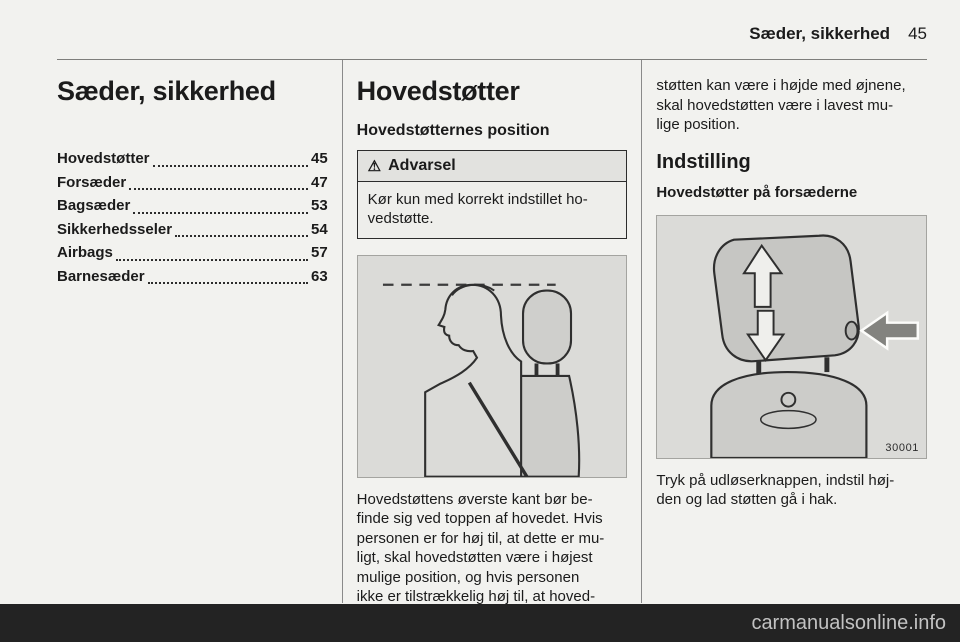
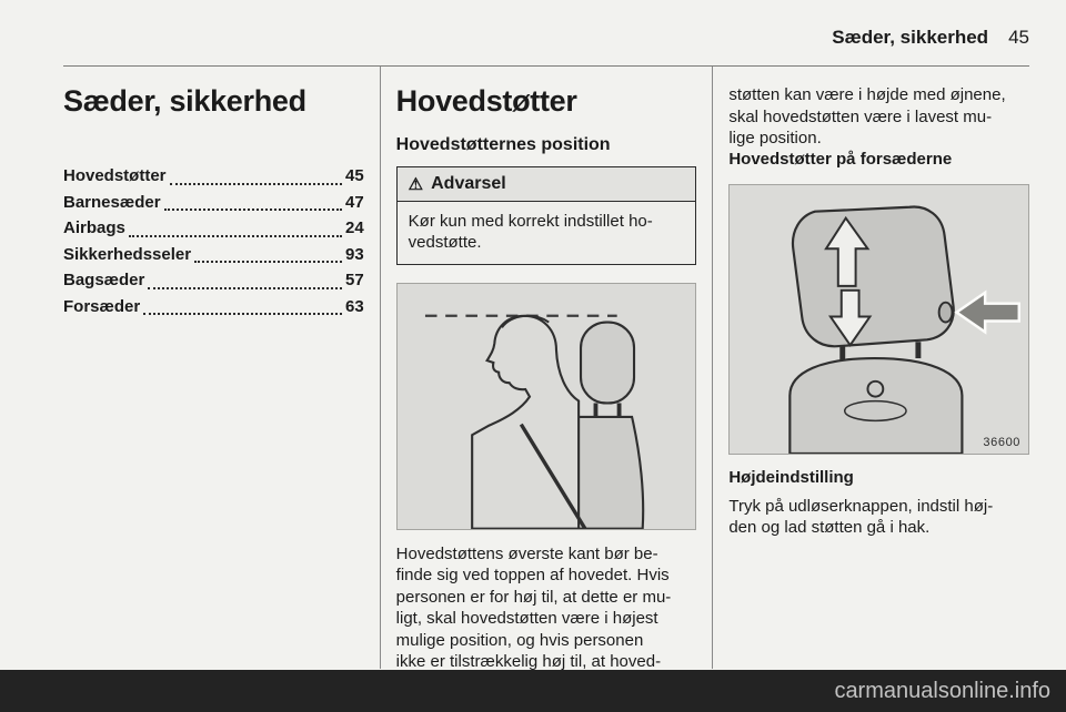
  Sæder, sikkerhed
  45
  Sæder, sikkerhed
  Hovedstøtter
  45
- Forsæder
+ Barnesæder
  47
- Bagsæder
+ Airbags
- 53
+ 24
  Sikkerhedsseler
- 54
+ 93
- Airbags
+ Bagsæder
  57
- Barnesæder
+ Forsæder
  63
  Hovedstøtter
  Hovedstøtternes position
  ⚠
  Advarsel
  Kør kun med korrekt indstillet ho-
  vedstøtte.
  Hovedstøttens øverste kant bør be-
  finde sig ved toppen af hovedet. Hvis
  personen er for høj til, at dette er mu-
  ligt, skal hovedstøtten være i højest
  mulige position, og hvis personen
  ikke er tilstrækkelig høj til, at hoved-
  støtten kan være i højde med øjnene,
  skal hovedstøtten være i lavest mu-
  lige position.
- Indstilling
  Hovedstøtter på forsæderne
- 30001
+ 36600
+ Højdeindstilling
  Tryk på udløserknappen, indstil høj-
  den og lad støtten gå i hak.
  carmanualsonline.info
